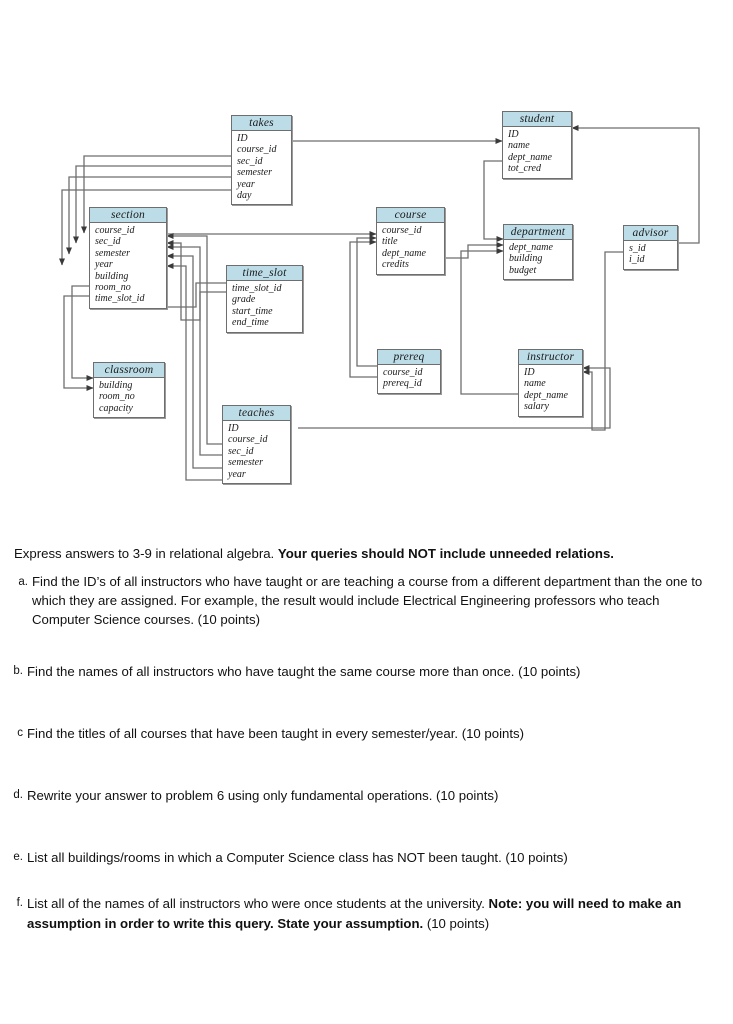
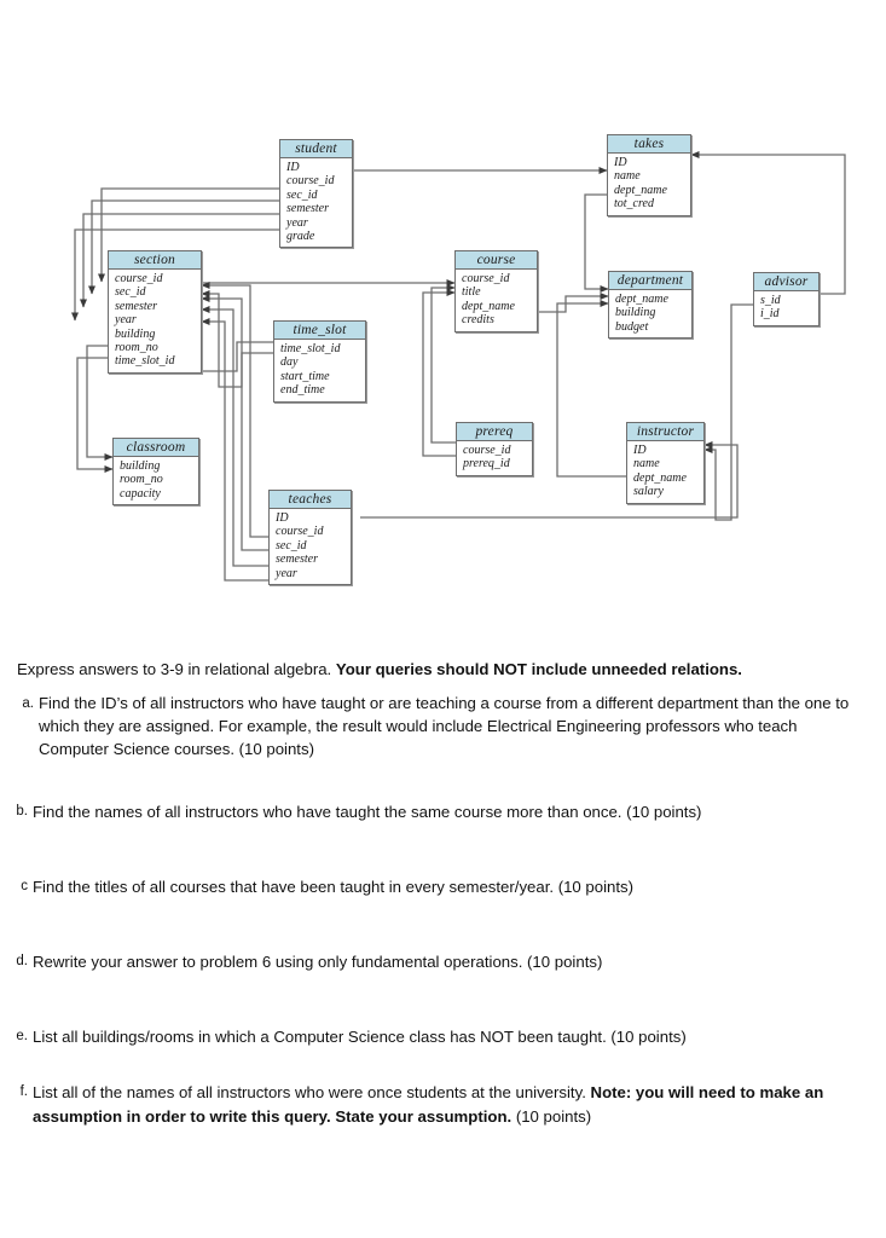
- takes
+ student
  ID
  course_id
  sec_id
  semester
  year
- day
+ grade
- student
+ takes
  ID
  name
  dept_name
  tot_cred
  section
  course_id
  sec_id
  semester
  year
  building
  room_no
  time_slot_id
  course
  course_id
  title
  dept_name
  credits
  department
  dept_name
  building
  budget
  advisor
  s_id
  i_id
  time_slot
  time_slot_id
- grade
+ day
  start_time
  end_time
  classroom
  building
  room_no
  capacity
  prereq
  course_id
  prereq_id
  instructor
  ID
  name
  dept_name
  salary
  teaches
  ID
  course_id
  sec_id
  semester
  year
  Express answers to 3-9 in relational algebra. Your queries should NOT include unneeded relations.
  a.
  Find the ID’s of all instructors who have taught or are teaching a course from a different department than the one to which they are assigned. For example, the result would include Electrical Engineering professors who teach Computer Science courses. (10 points)
  b.
  Find the names of all instructors who have taught the same course more than once. (10 points)
  c
  Find the titles of all courses that have been taught in every semester/year. (10 points)
  d.
  Rewrite your answer to problem 6 using only fundamental operations. (10 points)
  e.
  List all buildings/rooms in which a Computer Science class has NOT been taught. (10 points)
  f.
  List all of the names of all instructors who were once students at the university. Note: you will need to make an assumption in order to write this query. State your assumption. (10 points)
